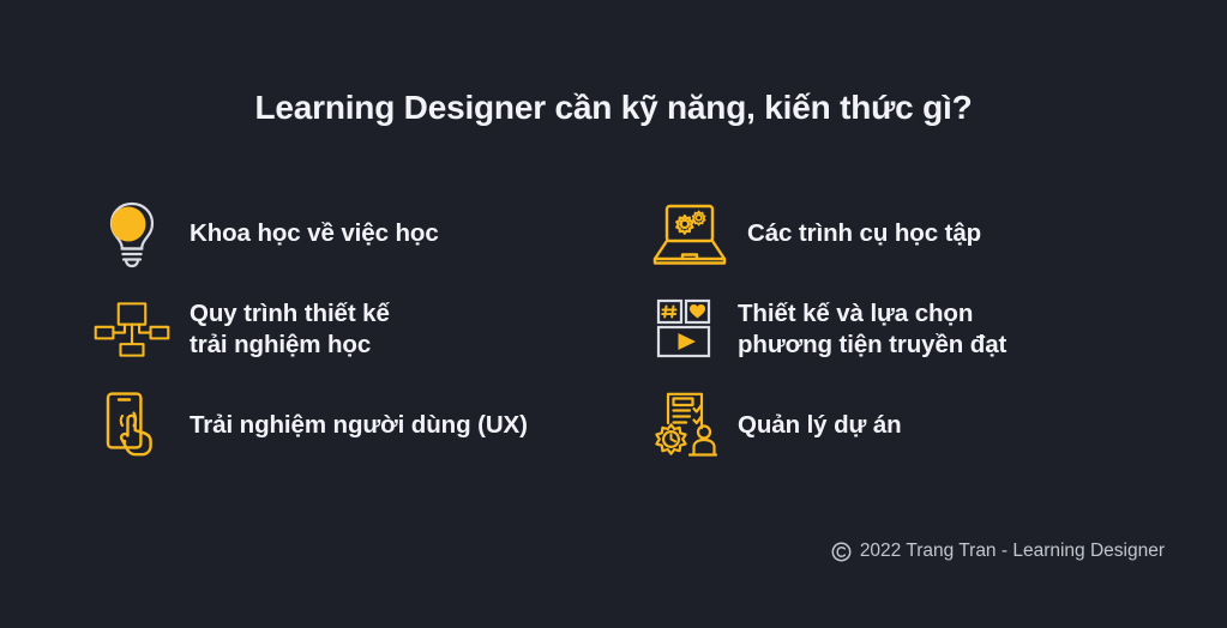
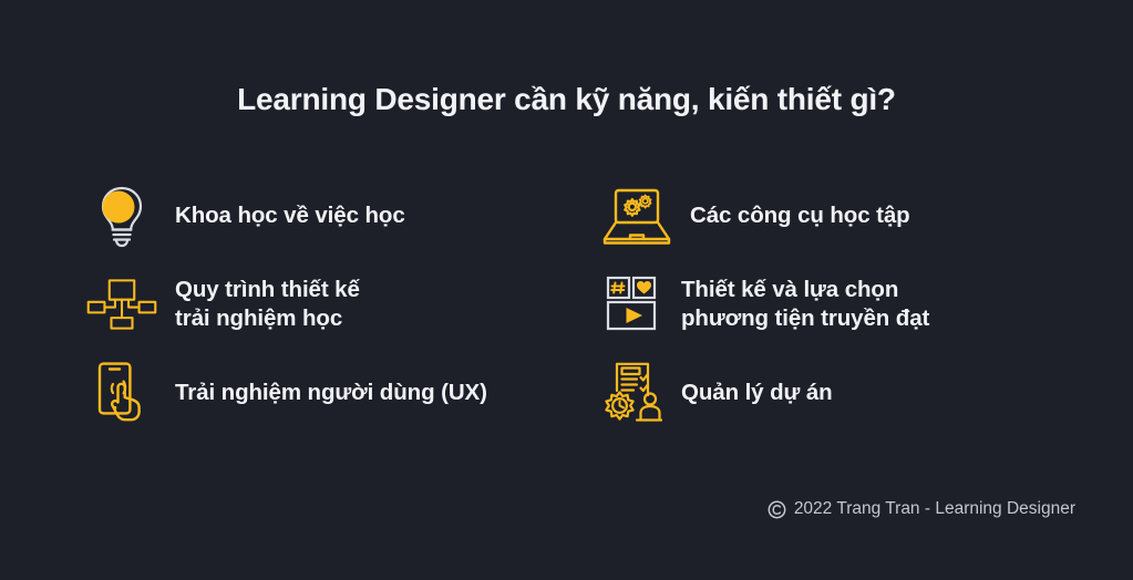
- Learning Designer cần kỹ năng, kiến thức gì?
+ Learning Designer cần kỹ năng, kiến thiết gì?
  Khoa học về việc học
- Các trình cụ học tập
+ Các công cụ học tập
  Quy trình thiết kế
  trải nghiệm học
  Thiết kế và lựa chọn
  phương tiện truyền đạt
  Trải nghiệm người dùng (UX)
  Quản lý dự án
  2022 Trang Tran - Learning Designer
